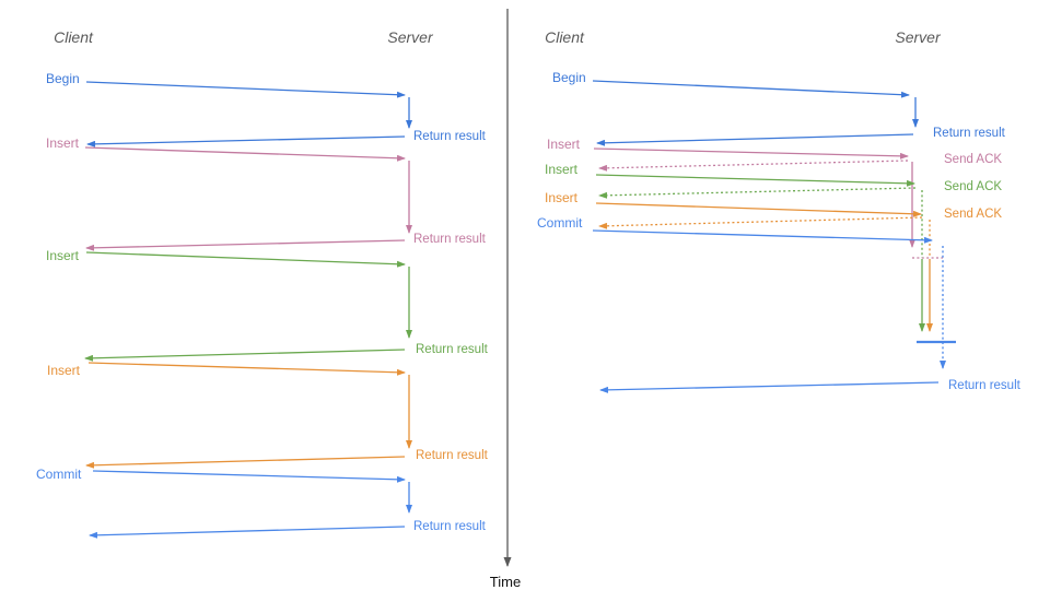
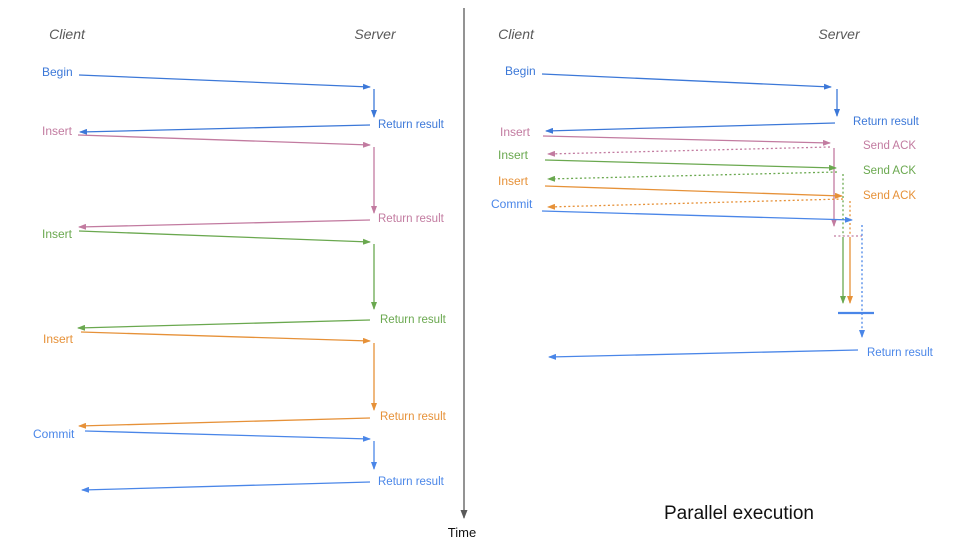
  Time
  Client
  Server
  Begin
  Return result
  Insert
  Return result
  Insert
  Return result
  Insert
  Return result
  Commit
  Return result
  Client
  Server
  Begin
  Return result
  Insert
  Send ACK
  Insert
  Send ACK
  Insert
  Send ACK
  Commit
  Return result
+ Parallel execution
